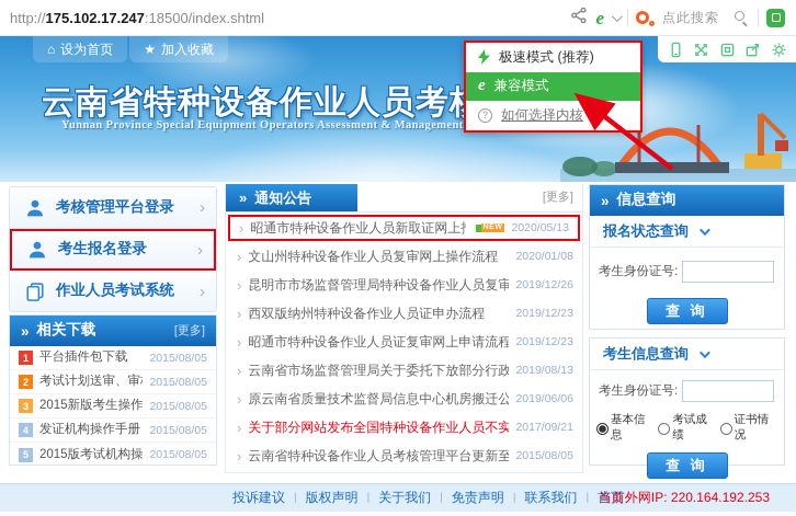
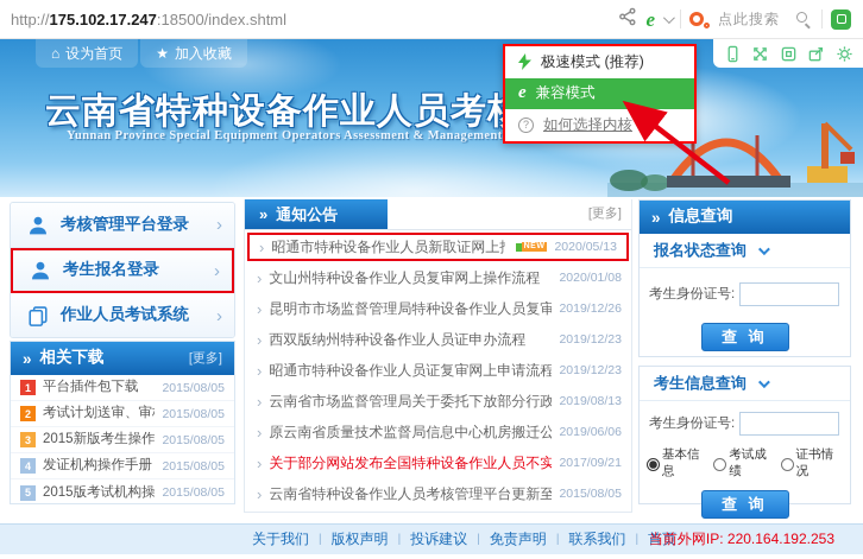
  http://175.102.17.247:18500/index.shtml
  e
  点此搜索
  ⌂
  设为首页
  ★
  加入收藏
  云南省特种设备作业人员考
  Yunnan Province Special Equipment Operators Assessment & Management
  极速模式 (推荐)
  e
  兼容模式
  ?
  如何选择内核
  考核管理平台登录
  ›
  考生报名登录
  ›
  作业人员考试系统
  ›
  »
  相关下载
  [更多]
  1
  平台插件包下载
  2015/08/05
  2
  2015/08/05
  3
  2015新版考生操作
  2015/08/05
  4
  发证机构操作手册
  2015/08/05
  5
  2015版考试机构操
  2015/08/05
  »
  通知公告
  [更多]
  ›
  昭通市特种设备作业人员新取证网上
  2020/05/13
  ›
  文山州特种设备作业人员复审网上操作流程
  2020/01/08
  ›
  昆明市市场监督管理局特种设备作业人员复审
  2019/12/26
  ›
  西双版纳州特种设备作业人员证申办流程
  2019/12/23
  ›
  昭通市特种设备作业人员证复审网上申请流程
  2019/12/23
  ›
  云南省市场监督管理局关于委托下放部分行政
  2019/08/13
  ›
  原云南省质量技术监督局信息中心机房搬迁公
  2019/06/06
  ›
  关于部分网站发布全国特种设备作业人员不实
  2017/09/21
  ›
  云南省特种设备作业人员考核管理平台更新至
  2015/08/05
  »
  信息查询
  报名状态查询
  考生身份证号:
  查 询
  考生信息查询
  考生身份证号:
  基本信息
  考试成绩
  证书情况
  查 询
- 投诉建议
+ 关于我们
  |
  版权声明
  |
- 关于我们
+ 投诉建议
  |
  免责声明
  |
  联系我们
  |
  首页
  当前外网IP: 220.164.192.253
